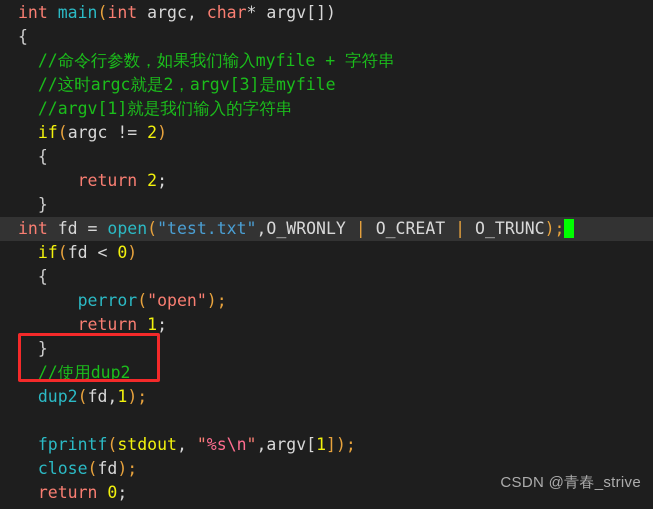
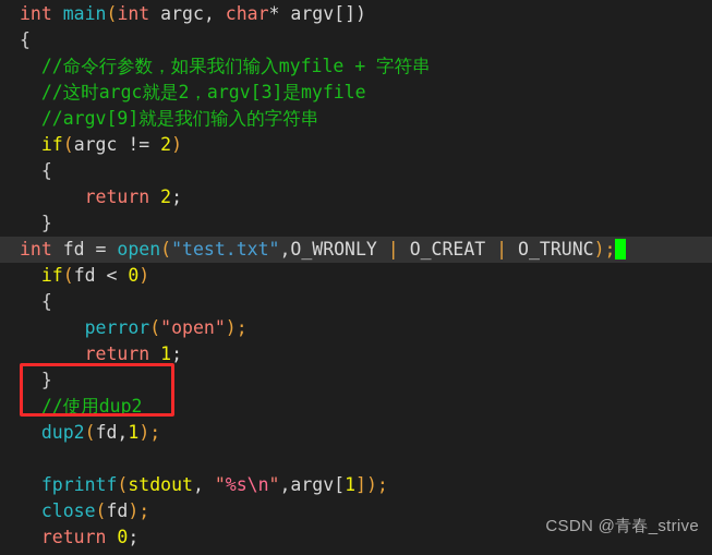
  int main(int argc, char* argv[])
  {
  //命令行参数，如果我们输入myfile + 字符串
  //这时argc就是2，argv[3]是myfile
- //argv[1]就是我们输入的字符串
+ //argv[9]就是我们输入的字符串
  if(argc != 2)
  {
  return 2;
  }
  int fd = open("test.txt",O_WRONLY | O_CREAT | O_TRUNC);
  if(fd < 0)
  {
  perror("open");
  return 1;
  }
  //使用dup2
  dup2(fd,1);
  fprintf(stdout, "%s\n",argv[1]);
  close(fd);
  return 0;
  CSDN @青春_strive
